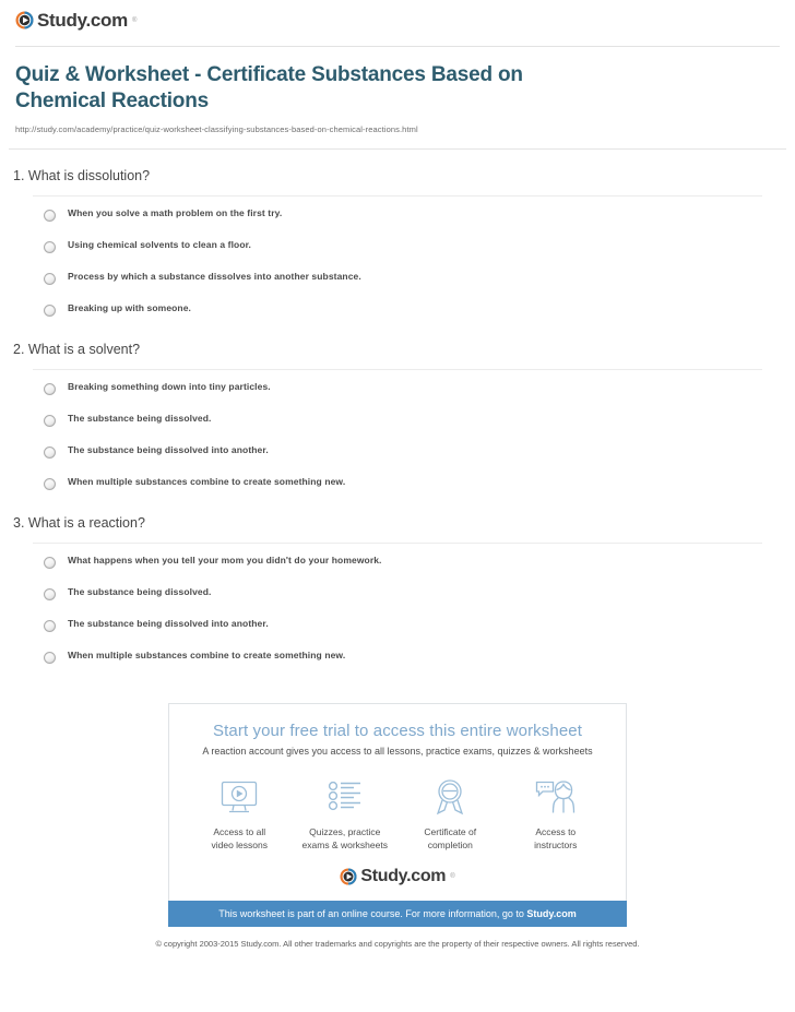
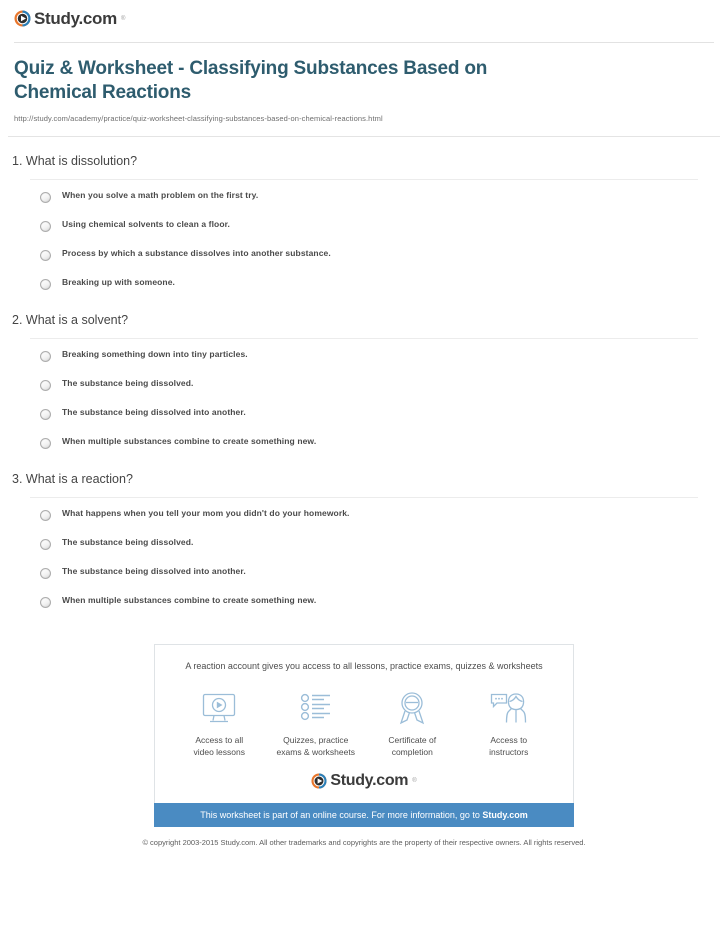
  Study.com
- Quiz & Worksheet - Certificate Substances Based on Chemical Reactions
+ Quiz & Worksheet - Classifying Substances Based on Chemical Reactions
  http://study.com/academy/practice/quiz-worksheet-classifying-substances-based-on-chemical-reactions.html
  1. What is dissolution?
  When you solve a math problem on the first try.
  Using chemical solvents to clean a floor.
  Process by which a substance dissolves into another substance.
  Breaking up with someone.
  2. What is a solvent?
  Breaking something down into tiny particles.
  The substance being dissolved.
  The substance being dissolved into another.
  When multiple substances combine to create something new.
  3. What is a reaction?
  What happens when you tell your mom you didn't do your homework.
  The substance being dissolved.
  The substance being dissolved into another.
  When multiple substances combine to create something new.
- Start your free trial to access this entire worksheet
  A reaction account gives you access to all lessons, practice exams, quizzes & worksheets
  Access to all
  video lessons
  Quizzes, practice
  exams & worksheets
  Certificate of
  completion
  Access to
  instructors
  Study.com
  This worksheet is part of an online course. For more information, go to Study.com
  © copyright 2003-2015 Study.com. All other trademarks and copyrights are the property of their respective owners. All rights reserved.
